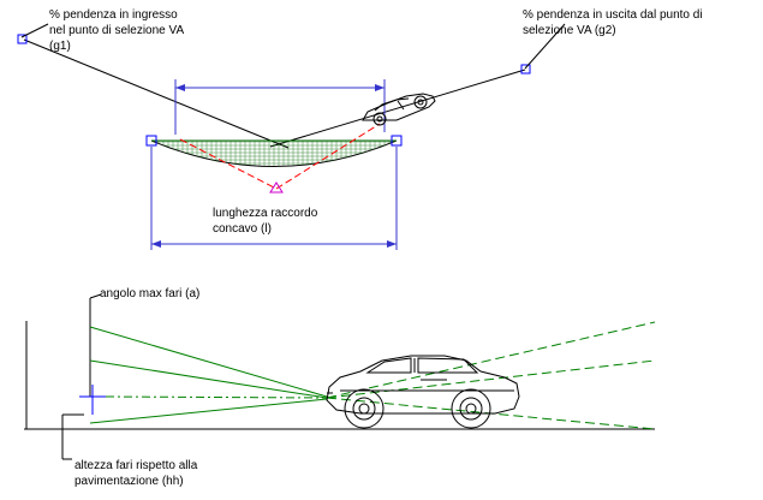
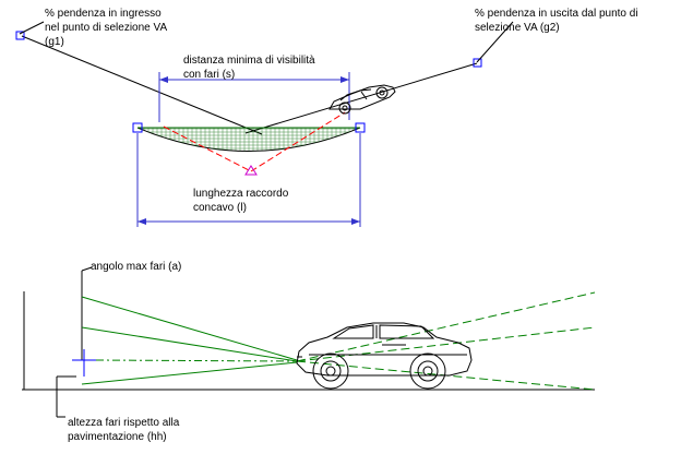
  % pendenza in ingresso
  nel punto di selezione VA
  (g1)
  % pendenza in uscita dal punto di
  selezione VA (g2)
+ distanza minima di visibilità
+ con fari (s)
  lunghezza raccordo
  concavo (l)
  angolo max fari (a)
  altezza fari rispetto alla
  pavimentazione (hh)
